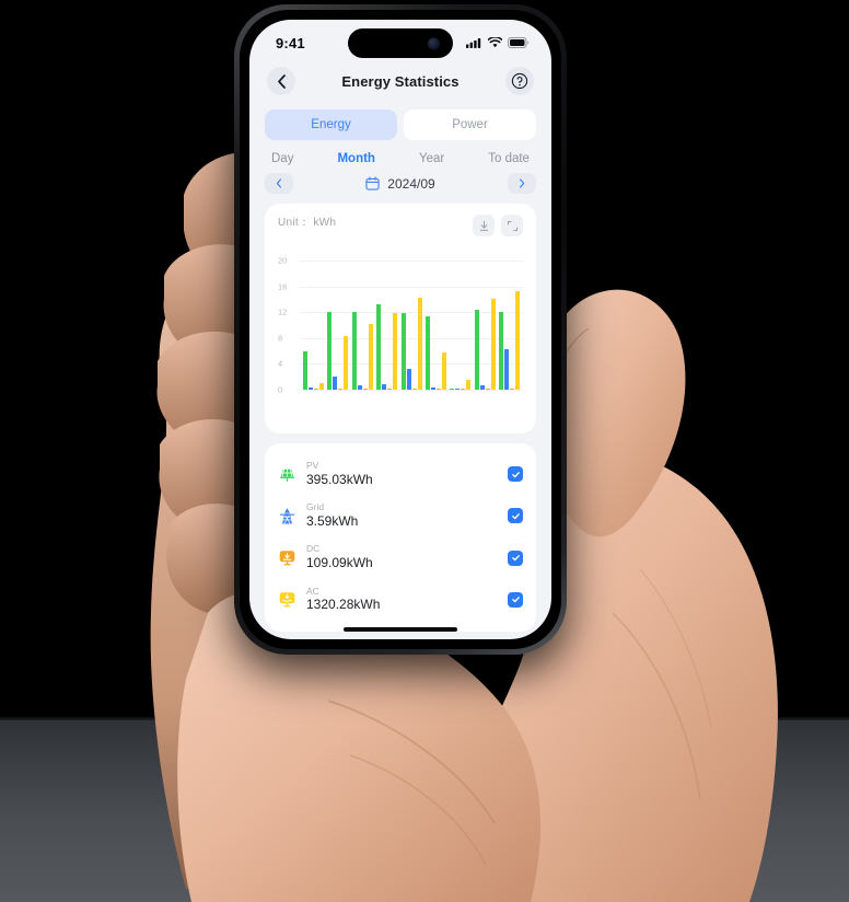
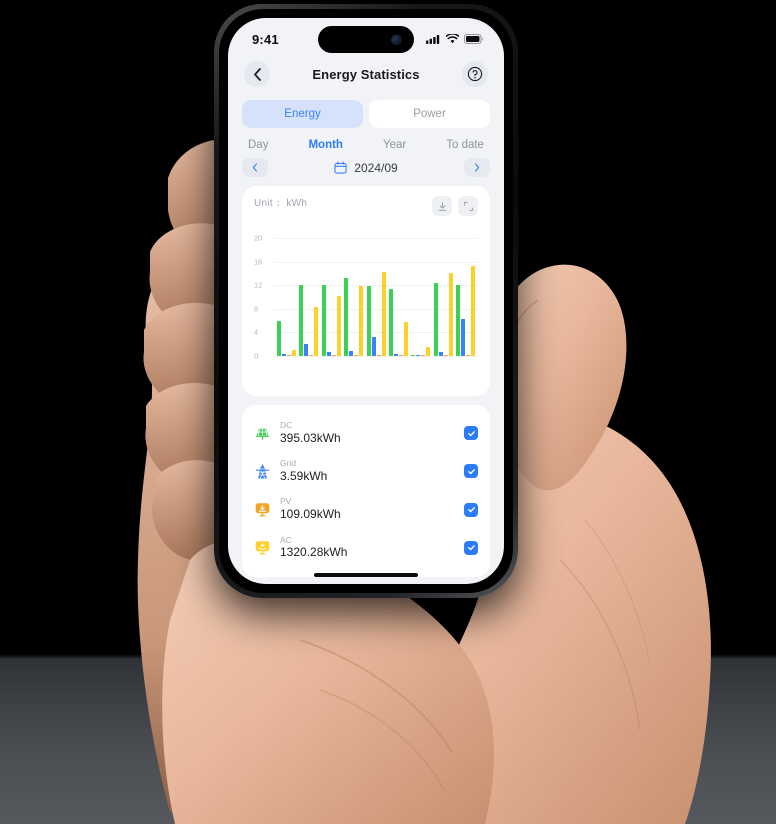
  9:41
  Energy Statistics
  Energy
  Power
  Day
  Month
  Year
  To date
  2024/09
  Unit： kWh
  0
  4
  8
  12
  16
  20
- PV
+ DC
  395.03kWh
  Grid
  3.59kWh
- DC
+ PV
  109.09kWh
  AC
  1320.28kWh
